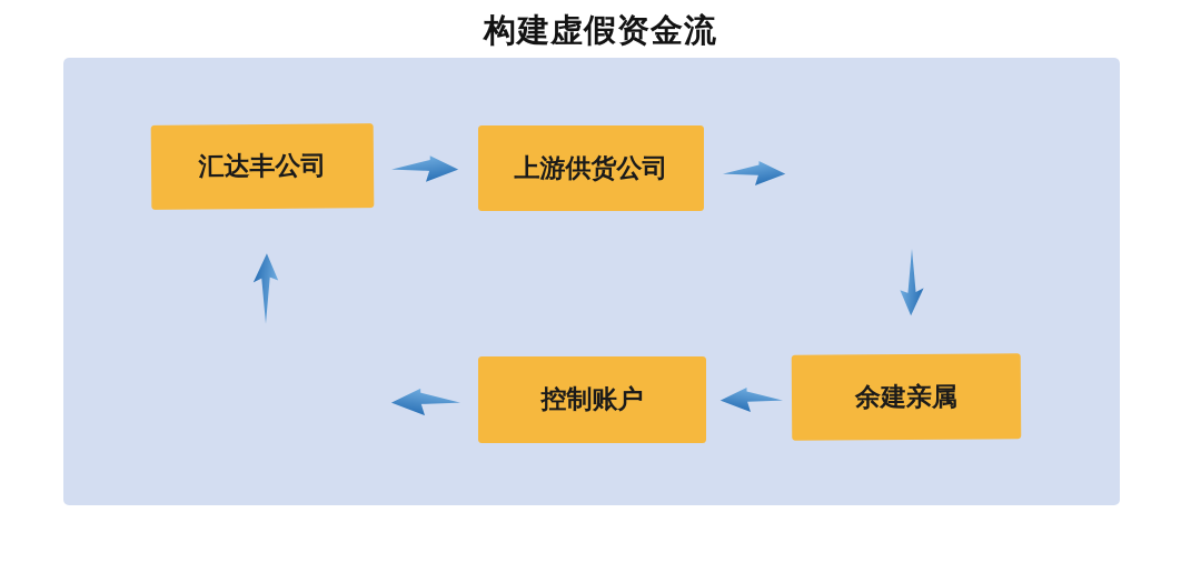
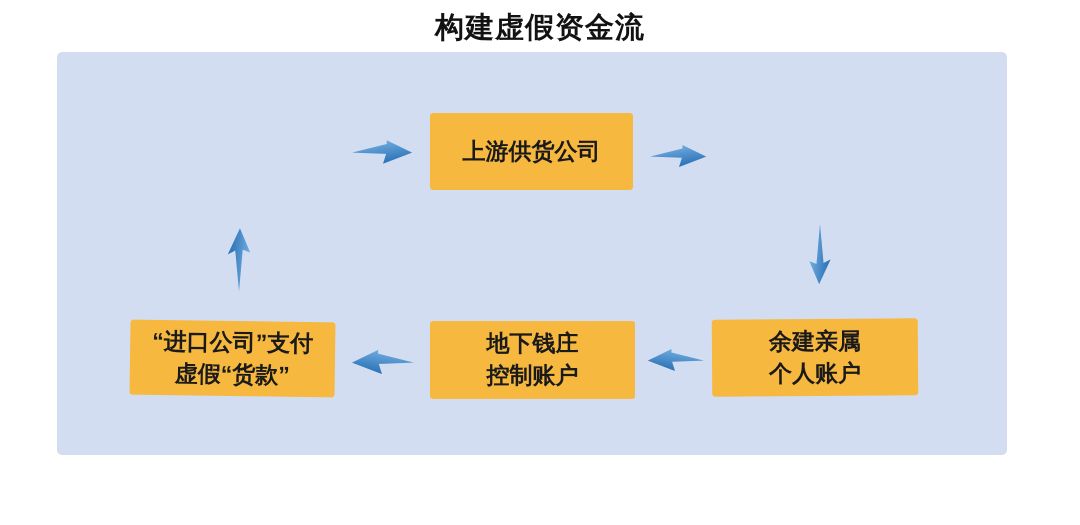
  构建虚假资金流
- 汇达丰公司
  上游供货公司
+ “进口公司”支付
+ 虚假“货款”
+ 地下钱庄
  控制账户
  余建亲属
+ 个人账户
